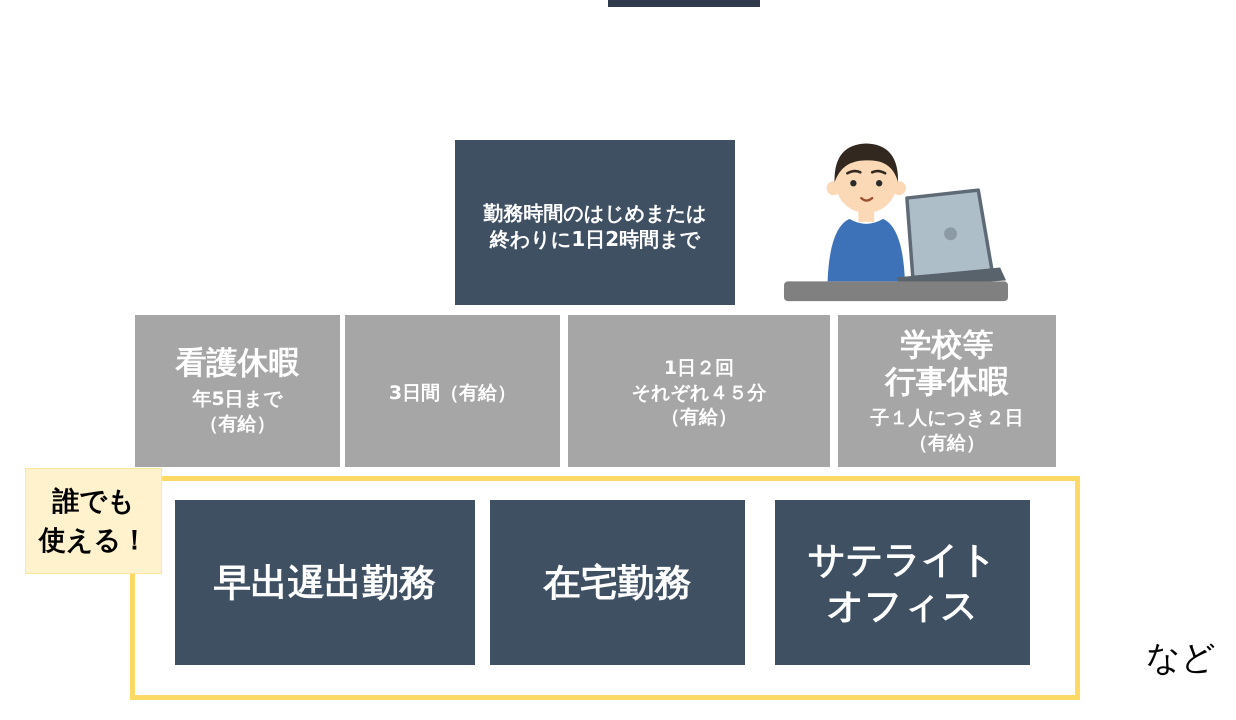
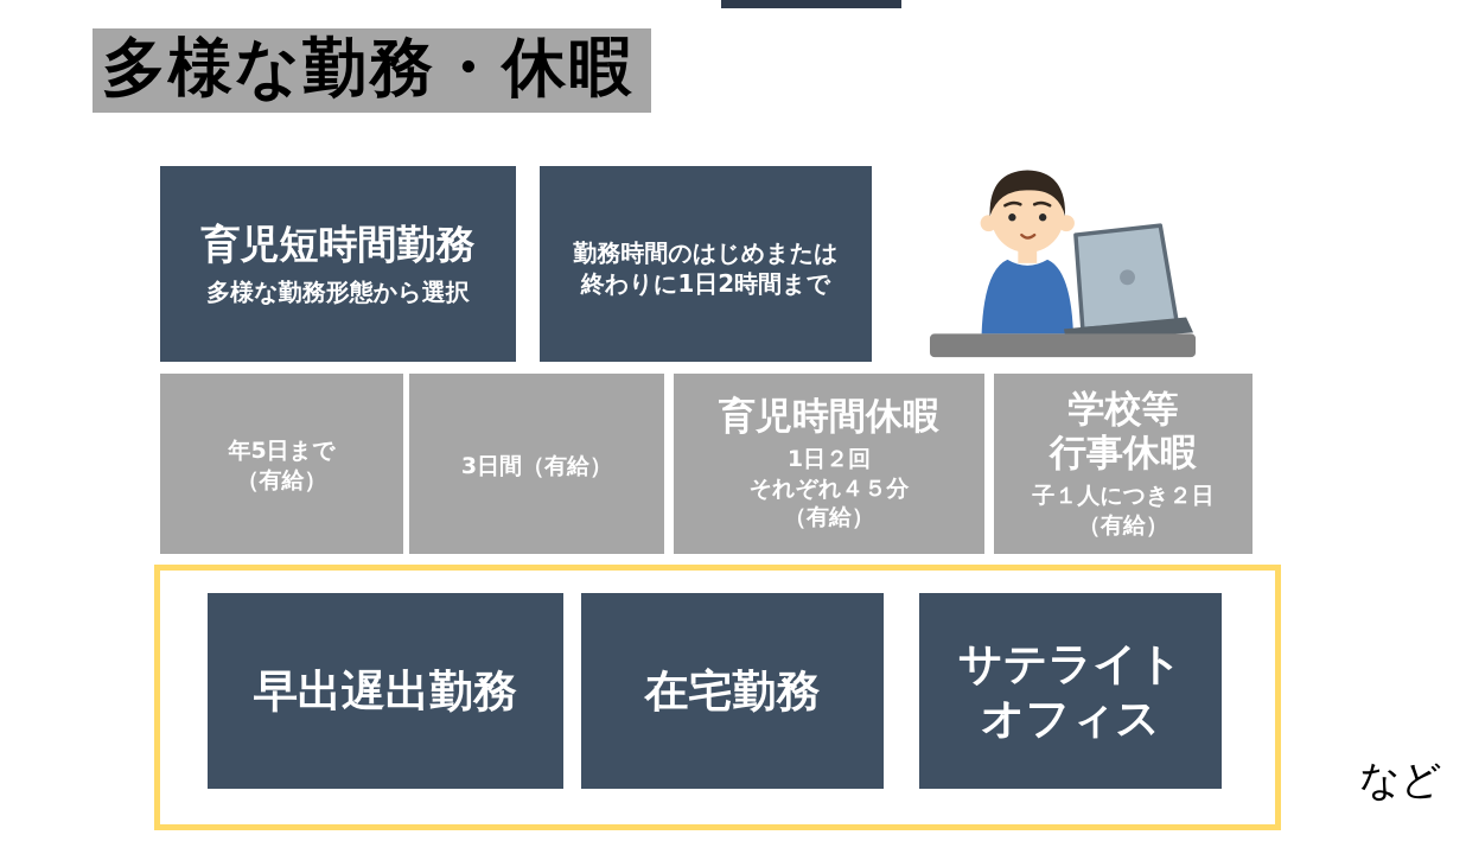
+ 多様な勤務・休暇
+ 育児短時間勤務
+ 多様な勤務形態から選択
  勤務時間のはじめまたは
  終わりに1日2時間まで
- 看護休暇
  年5日まで
  （有給）
  3日間（有給）
+ 育児時間休暇
  1日２回
  それぞれ４５分
  （有給）
  学校等
  行事休暇
  子１人につき２日
  （有給）
- 誰でも
- 使える！
  早出遅出勤務
  在宅勤務
  サテライト
  オフィス
  など
